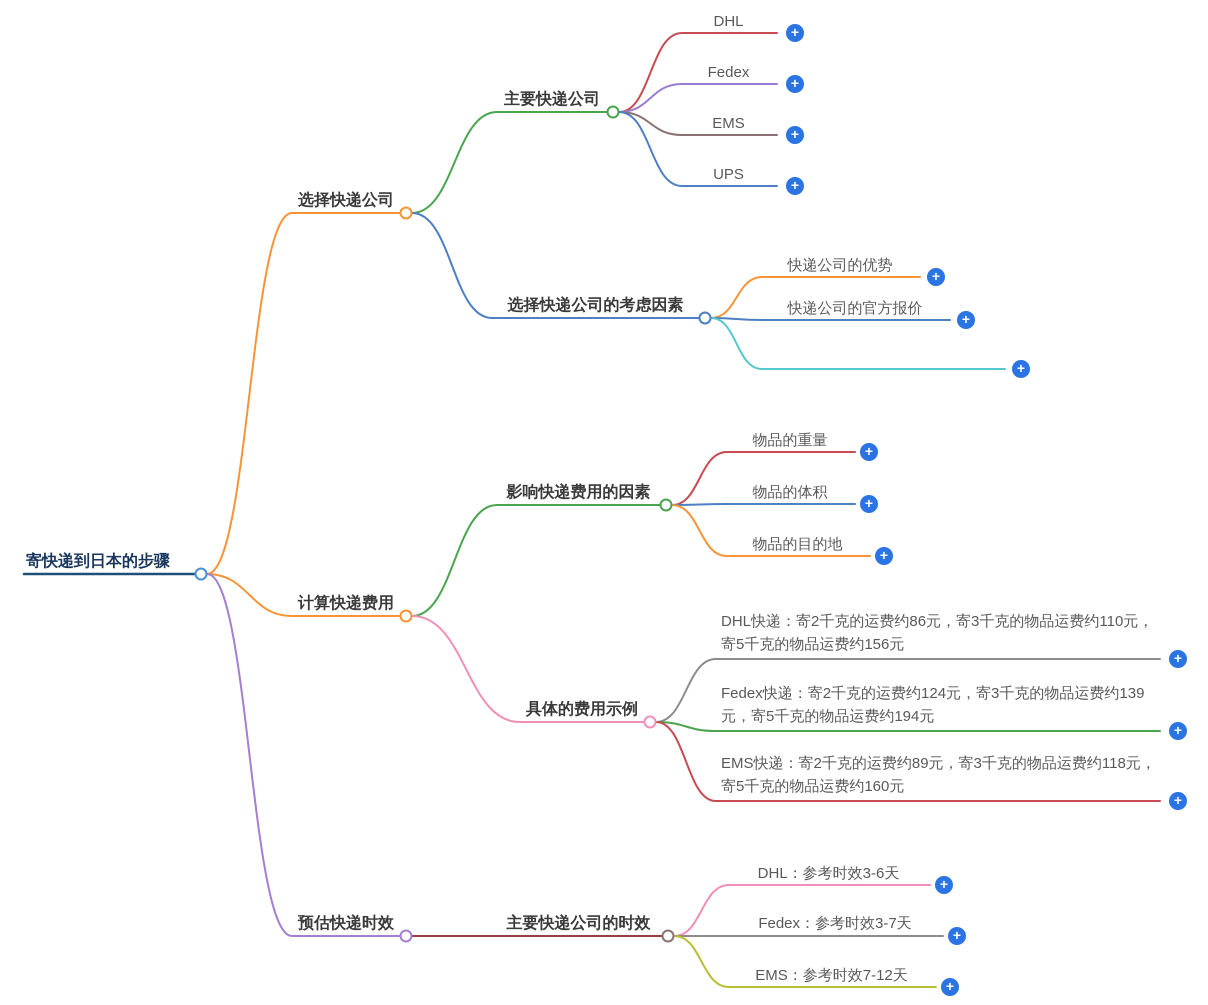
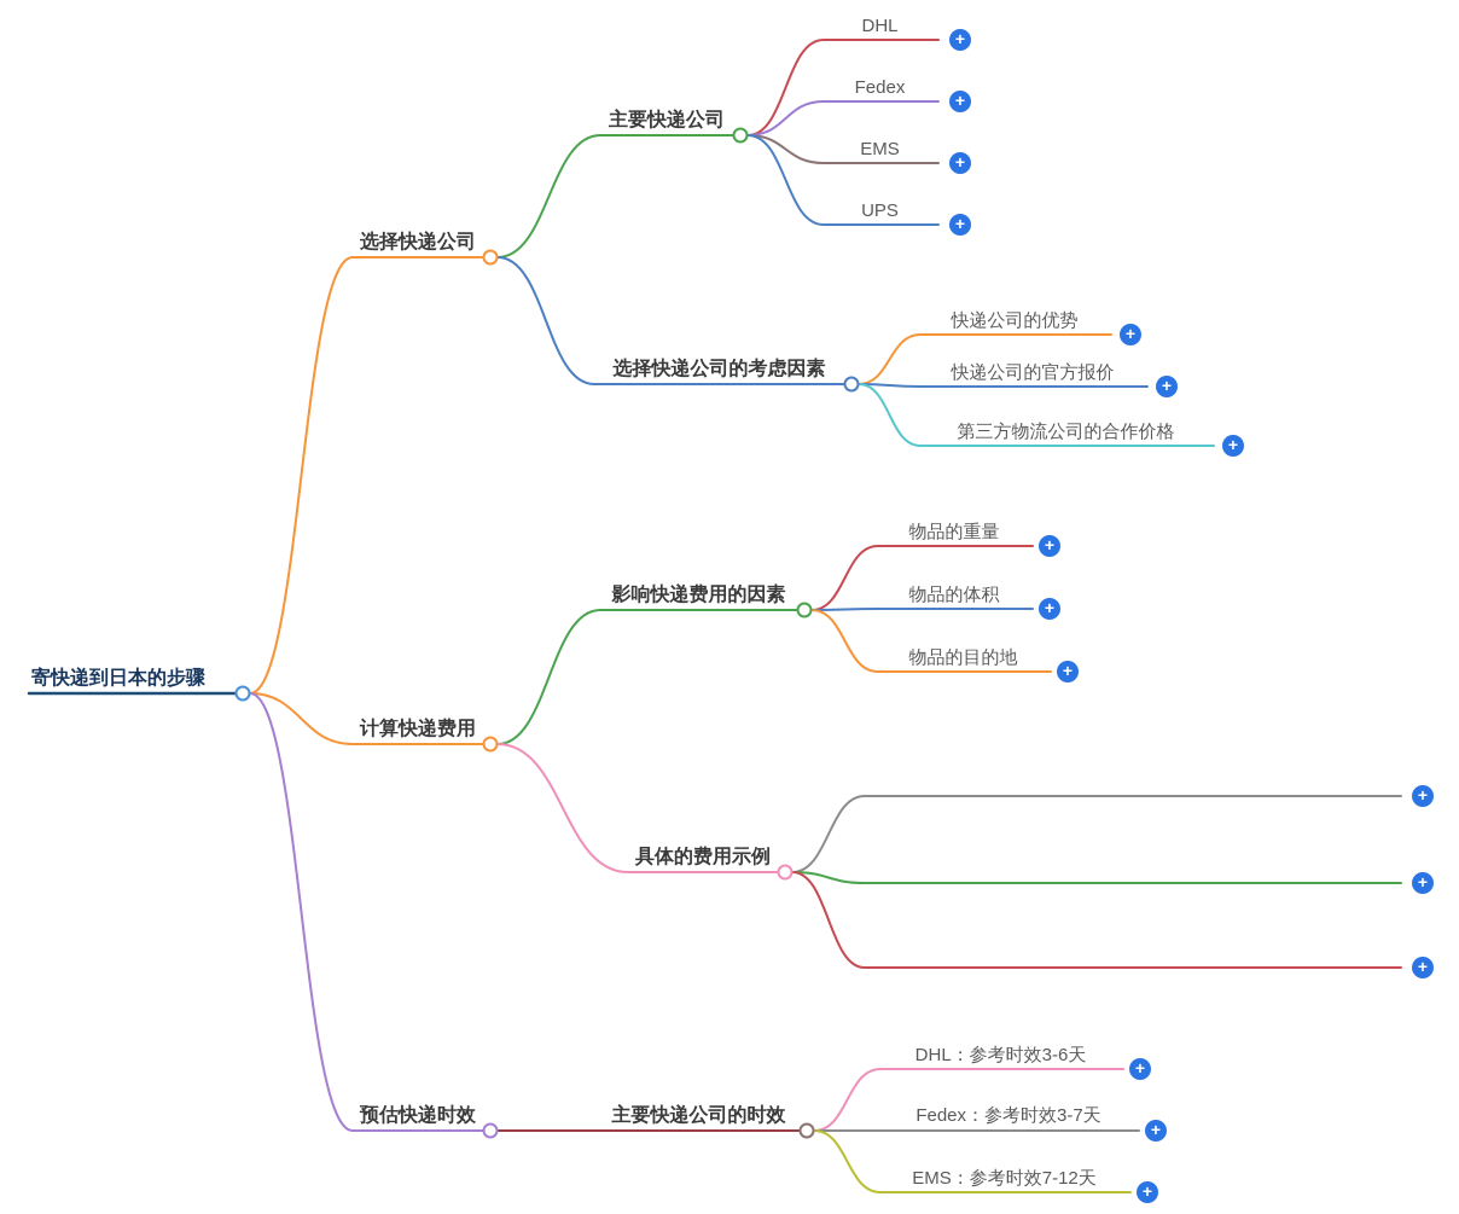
  寄快递到日本的步骤
  选择快递公司
  计算快递费用
  预估快递时效
  主要快递公司
  选择快递公司的考虑因素
  影响快递费用的因素
  具体的费用示例
  主要快递公司的时效
  DHL
  Fedex
  EMS
  UPS
  快递公司的优势
  快递公司的官方报价
+ 第三方物流公司的合作价格
  物品的重量
  物品的体积
  物品的目的地
- DHL快递：寄2千克的运费约86元，寄3千克的物品运费约110元，寄5千克的物品运费约156元
- Fedex快递：寄2千克的运费约124元，寄3千克的物品运费约139元，寄5千克的物品运费约194元
- EMS快递：寄2千克的运费约89元，寄3千克的物品运费约118元，寄5千克的物品运费约160元
  DHL：参考时效3-6天
  Fedex：参考时效3-7天
  EMS：参考时效7-12天
  +
  +
  +
  +
  +
  +
  +
  +
  +
  +
  +
  +
  +
  +
  +
  +
